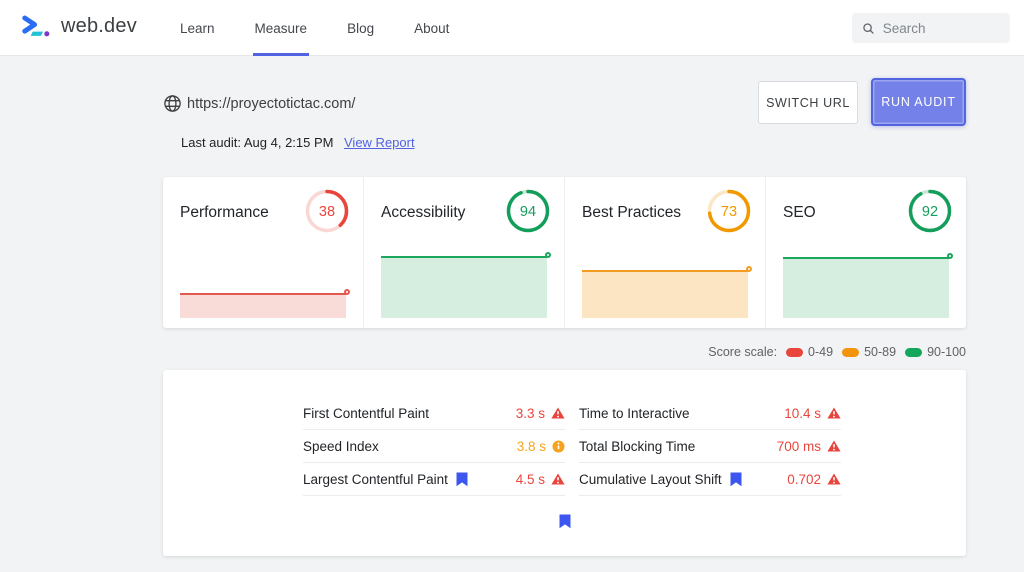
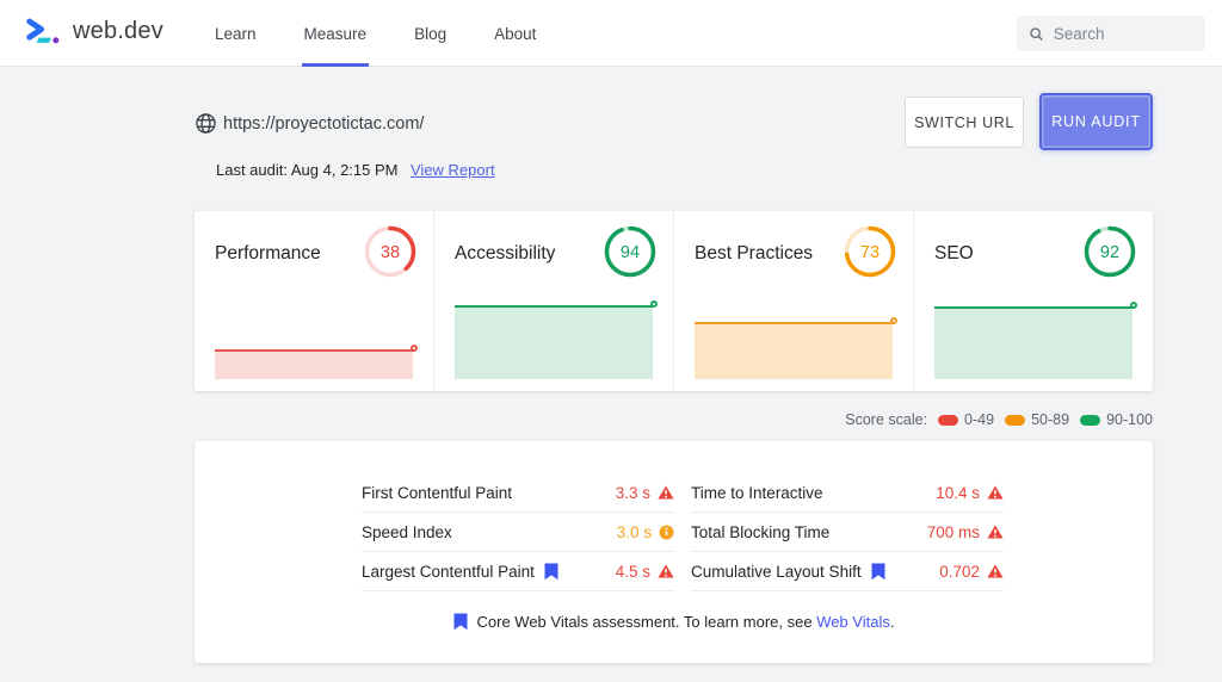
  web.dev
  Learn
  Measure
  Blog
  About
  Search
  https://proyectotictac.com/
  SWITCH URL
  RUN AUDIT
  Last audit: Aug 4, 2:15 PM
  View Report
  Performance
  38
  Accessibility
  94
  Best Practices
  73
  SEO
  92
  Score scale:
  0-49
  50-89
  90-100
  First Contentful Paint
  3.3 s
  Speed Index
- 3.8 s
+ 3.0 s
  Largest Contentful Paint
  4.5 s
  Time to Interactive
  10.4 s
  Total Blocking Time
  700 ms
  Cumulative Layout Shift
  0.702
+ Core Web Vitals assessment. To learn more, see Web Vitals.
